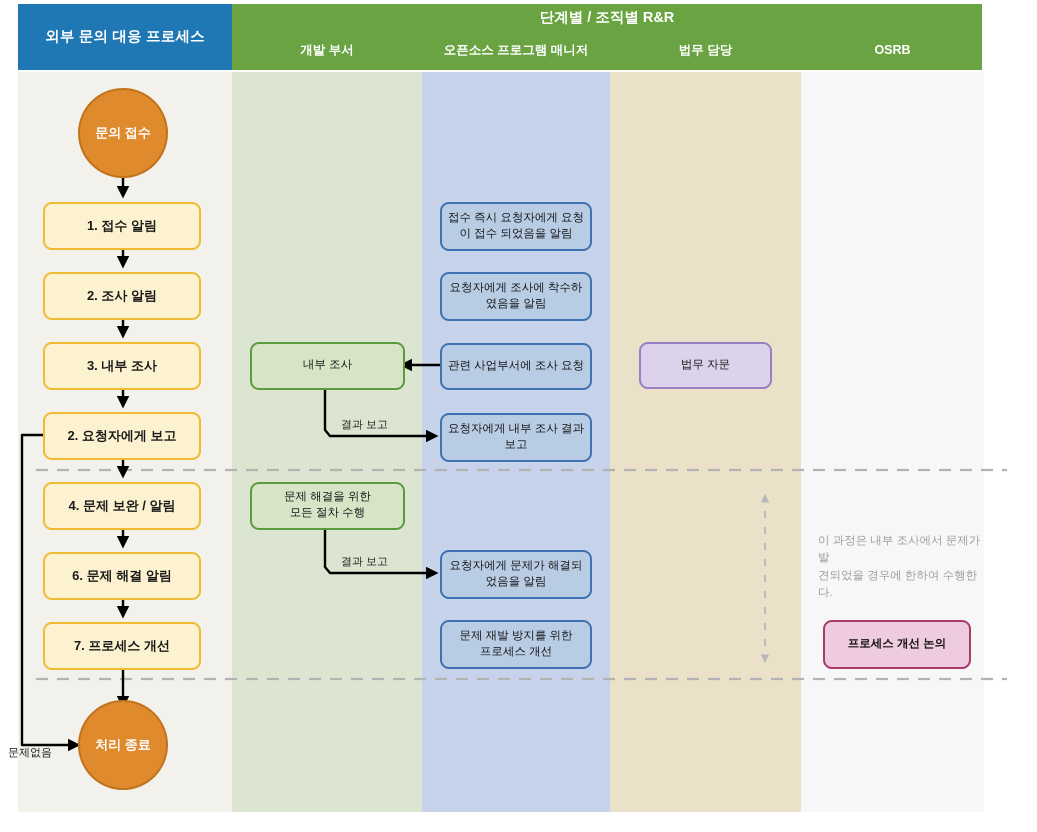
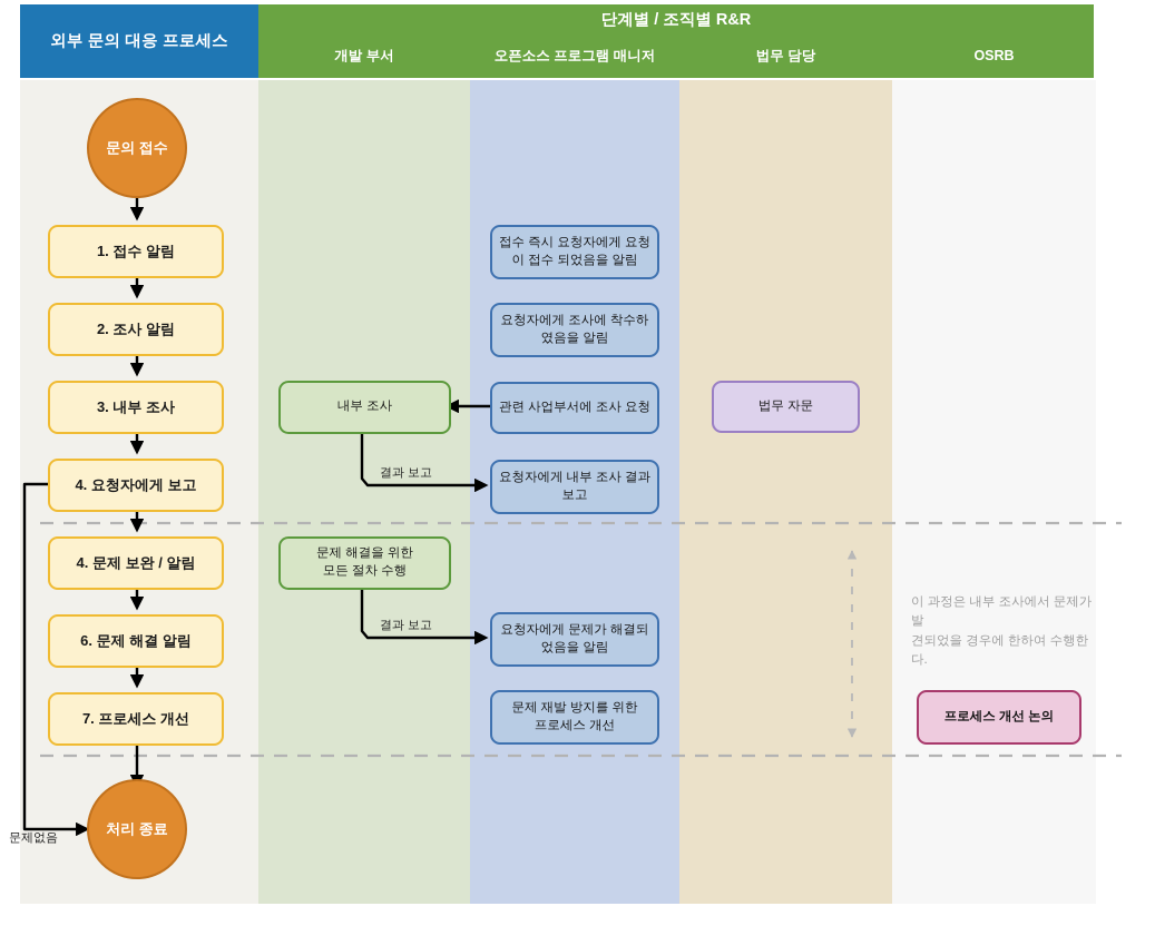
  외부 문의 대응 프로세스
  단계별 / 조직별 R&R
  개발 부서
  오픈소스 프로그램 매니저
  법무 담당
  OSRB
  문의 접수
  1. 접수 알림
  2. 조사 알림
  3. 내부 조사
- 2. 요청자에게 보고
+ 4. 요청자에게 보고
  4. 문제 보완 / 알림
  6. 문제 해결 알림
  7. 프로세스 개선
  처리 종료
  문제없음
  내부 조사
  문제 해결을 위한
  모든 절차 수행
  결과 보고
  결과 보고
  접수 즉시 요청자에게 요청
  이 접수 되었음을 알림
  요청자에게 조사에 착수하
  였음을 알림
  관련 사업부서에 조사 요청
  요청자에게 내부 조사 결과
  보고
  요청자에게 문제가 해결되
  었음을 알림
  문제 재발 방지를 위한
  프로세스 개선
  법무 자문
  이 과정은 내부 조사에서 문제가 발
  견되었을 경우에 한하여 수행한다.
  프로세스 개선 논의
